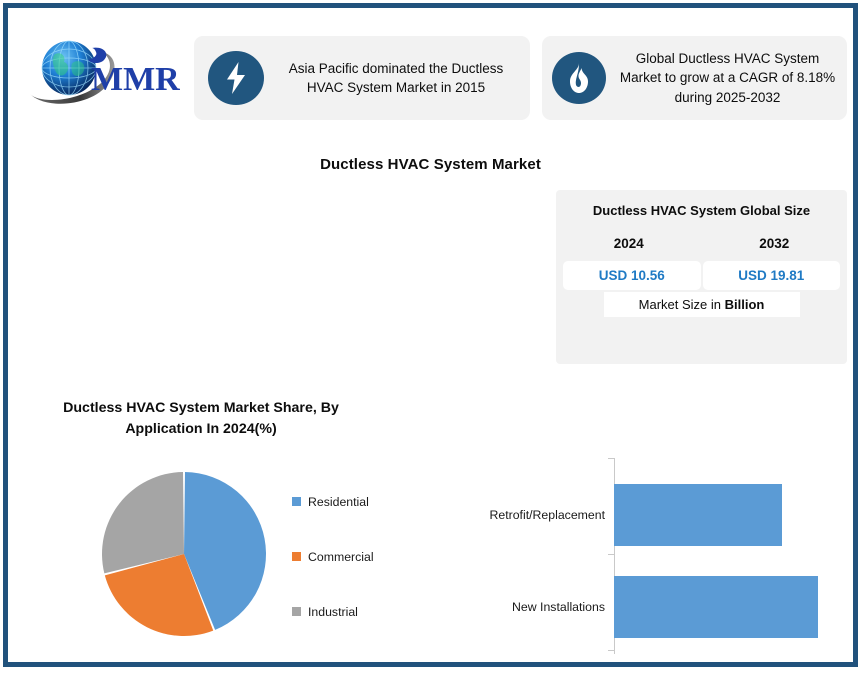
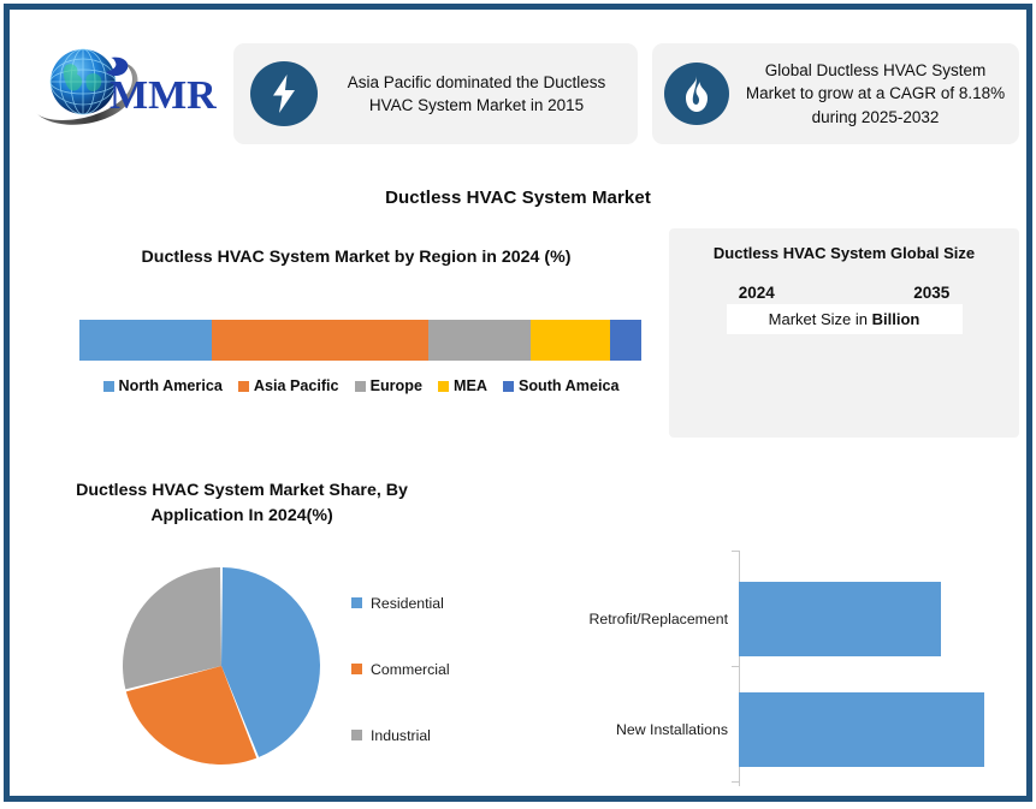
  MMR
  Asia Pacific dominated the Ductless HVAC System Market in 2015
  Global Ductless HVAC System Market to grow at a CAGR of 8.18% during 2025-2032
  Ductless HVAC System Market
+ Ductless HVAC System Market by Region in 2024 (%)
+ North America
+ Asia Pacific
+ Europe
+ MEA
+ South Ameica
  Ductless HVAC System Global Size
  2024
- 2032
+ 2035
- USD 10.56
- USD 19.81
  Market Size in Billion
  Ductless HVAC System Market Share, By Application In 2024(%)
  Residential
  Commercial
  Industrial
  Retrofit/Replacement
  New Installations
